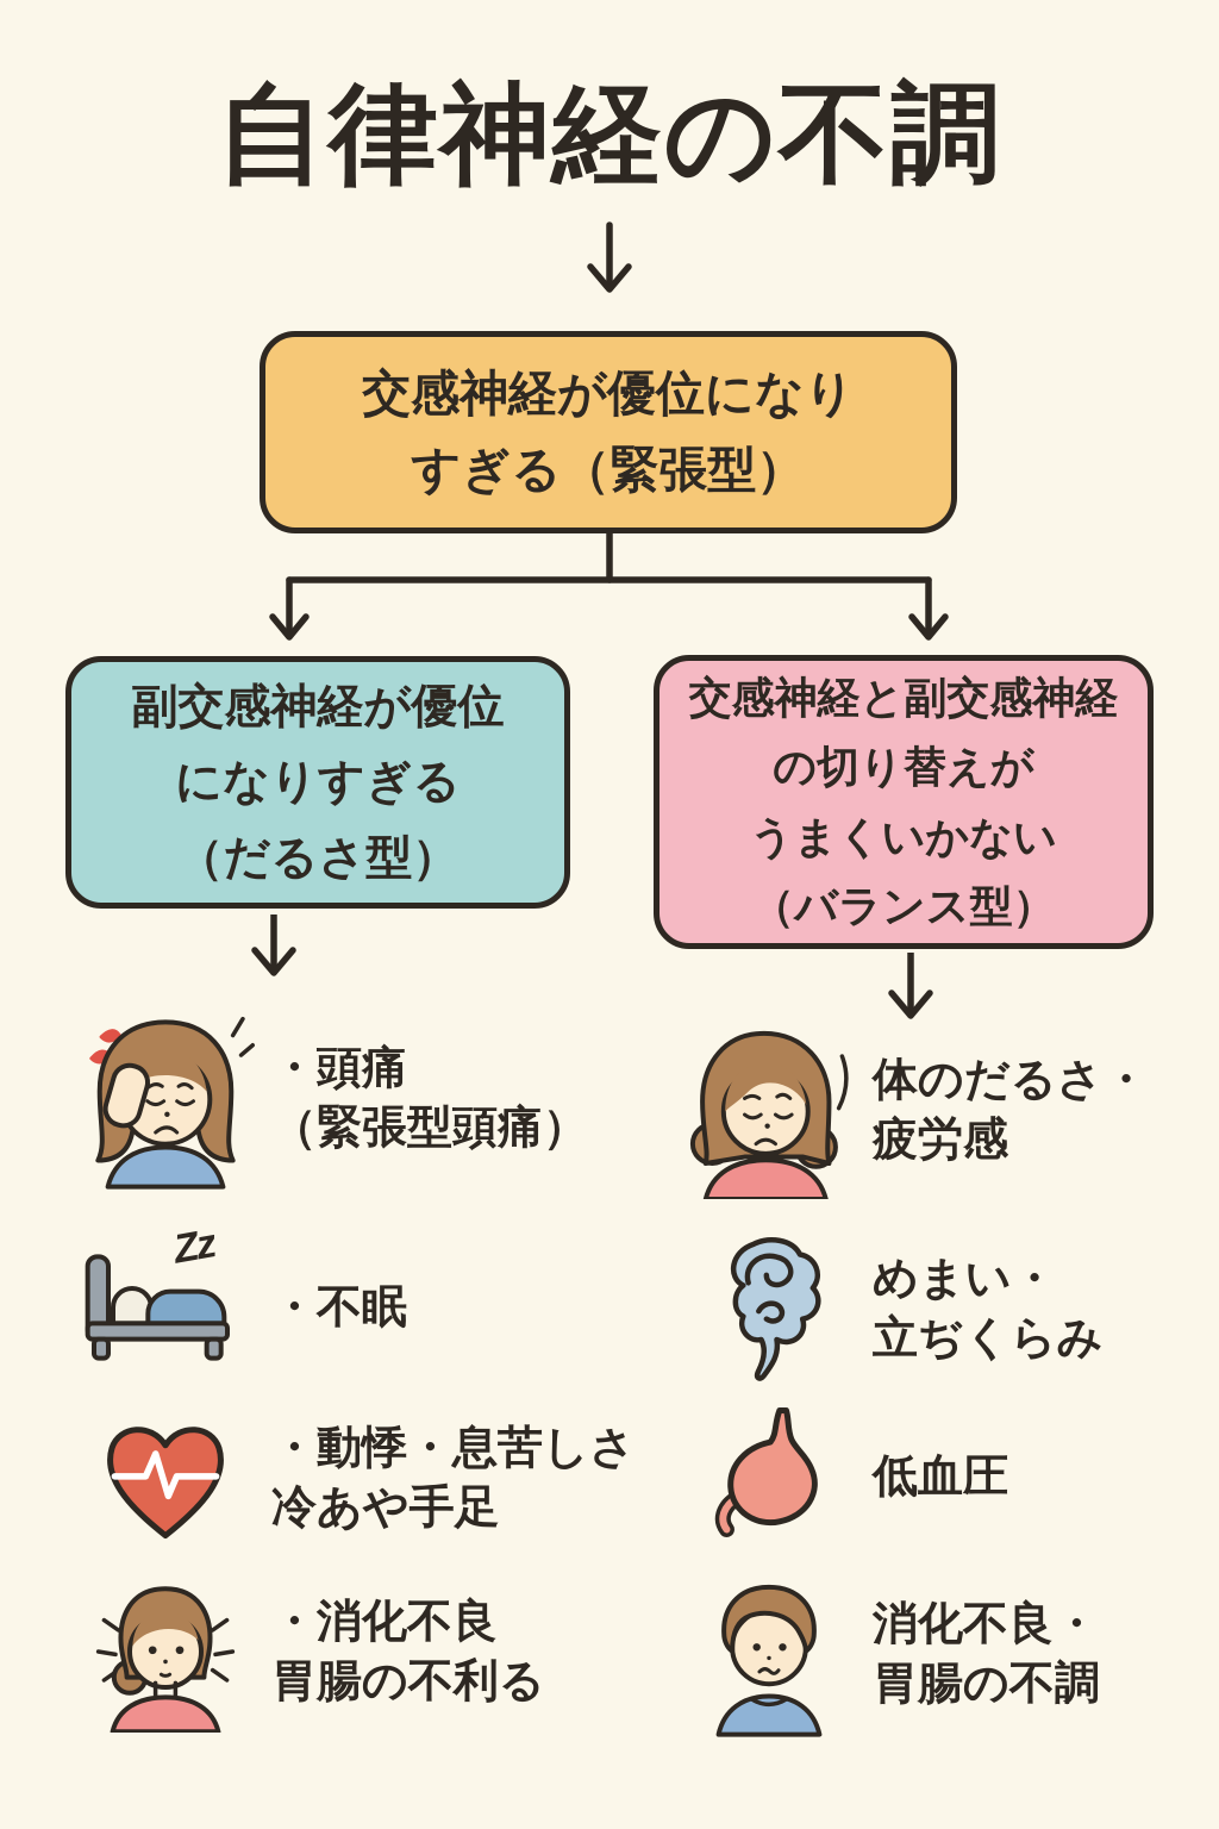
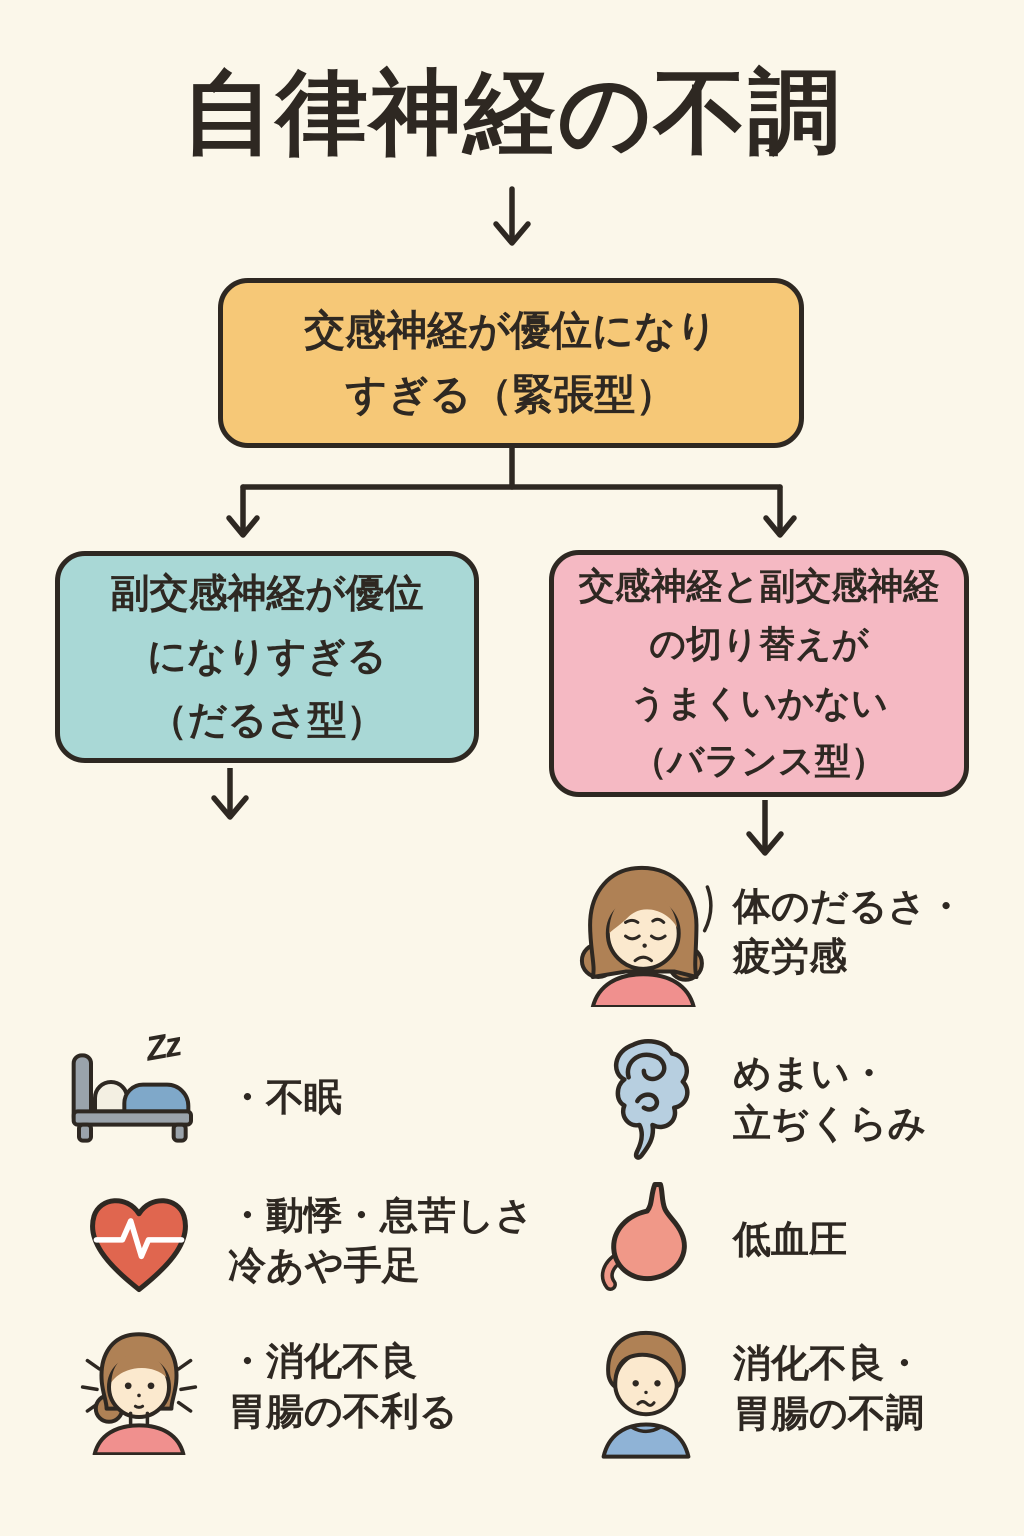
  自律神経の不調
  交感神経が優位になり
  すぎる（緊張型）
  副交感神経が優位
  になりすぎる
  （だるさ型）
  交感神経と副交感神経
  の切り替えが
  うまくいかない
  （バランス型）
- ・頭痛
- （緊張型頭痛）
  ・不眠
  ・動悸・息苦しさ
  冷あや手足
  ・消化不良
  胃腸の不利る
  体のだるさ・
  疲労感
  めまい・
  立ぢくらみ
  低血圧
  消化不良・
  胃腸の不調
